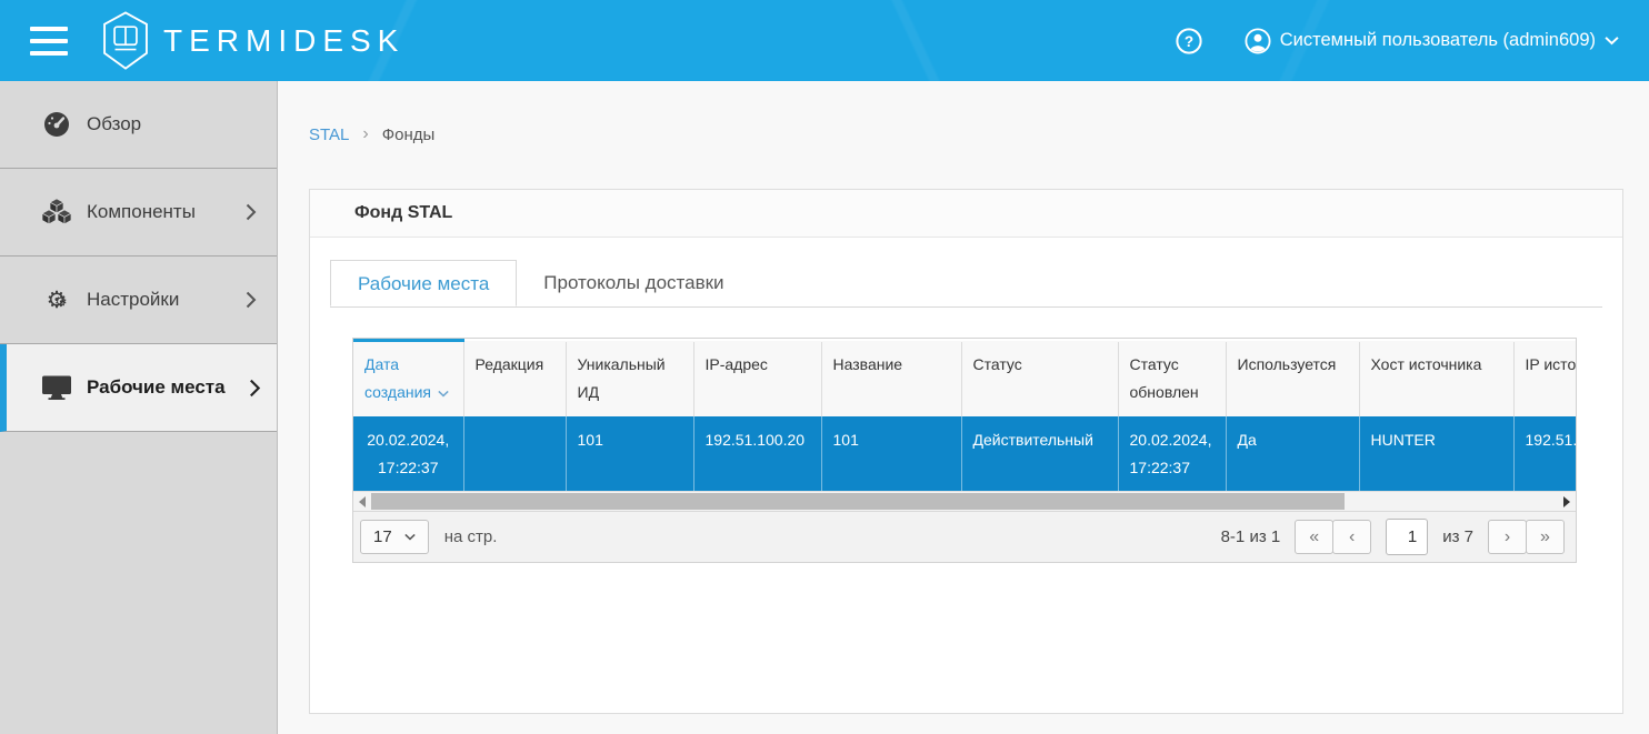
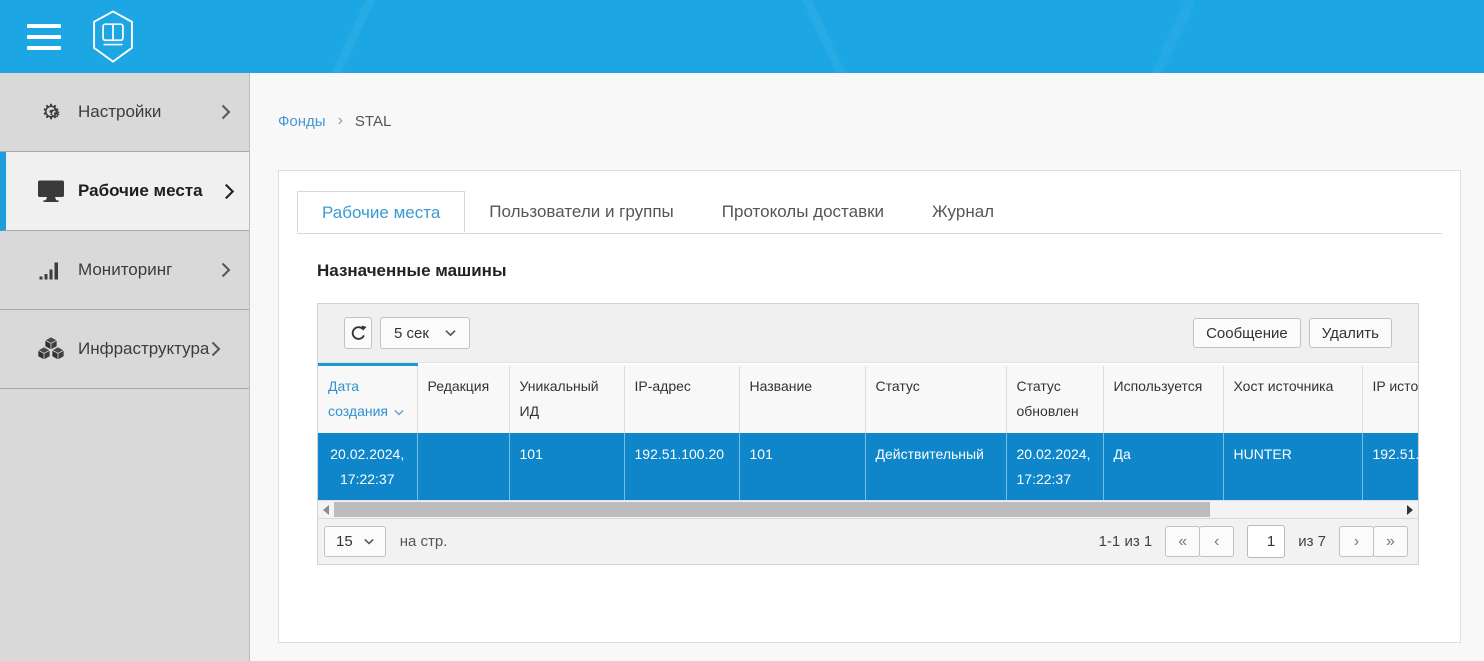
- TERMIDESK
- Системный пользователь (admin609)
- Обзор
- Компоненты
  ⚙
  ⚙
  Настройки
  Рабочие места
+ Мониторинг
+ Инфраструктура
- STAL
+ Фонды
  ›
- Фонды
+ STAL
- Фонд STAL
  Рабочие места
+ Пользователи и группы
  Протоколы доставки
+ Журнал
+ Назначенные машины
+ 5 сек
+ Сообщение
+ Удалить
  Дата создания	Редакция	Уникальный ИД	IP-адрес	Название	Статус	Статус обновлен	Используется	Хост источника	IP исто
  20.02.2024, 17:22:37		101	192.51.100.20	101	Действительный	20.02.2024, 17:22:37	Да	HUNTER	192.51.
- 17
+ 15
  на стр.
- 8-1 из 1
+ 1-1 из 1
  «
  ‹
  1
  из 7
  ›
  »
